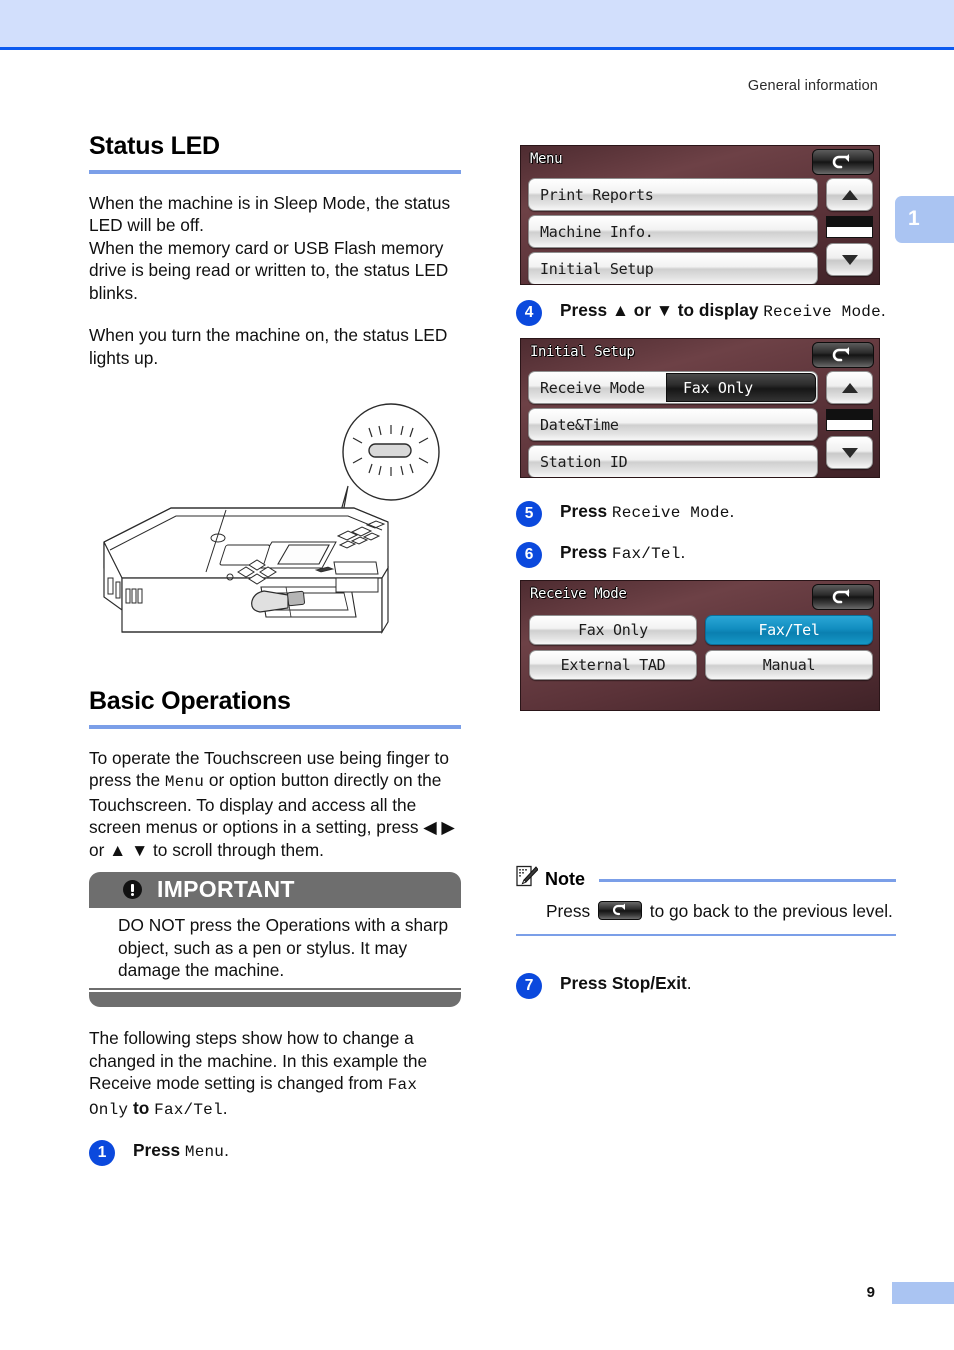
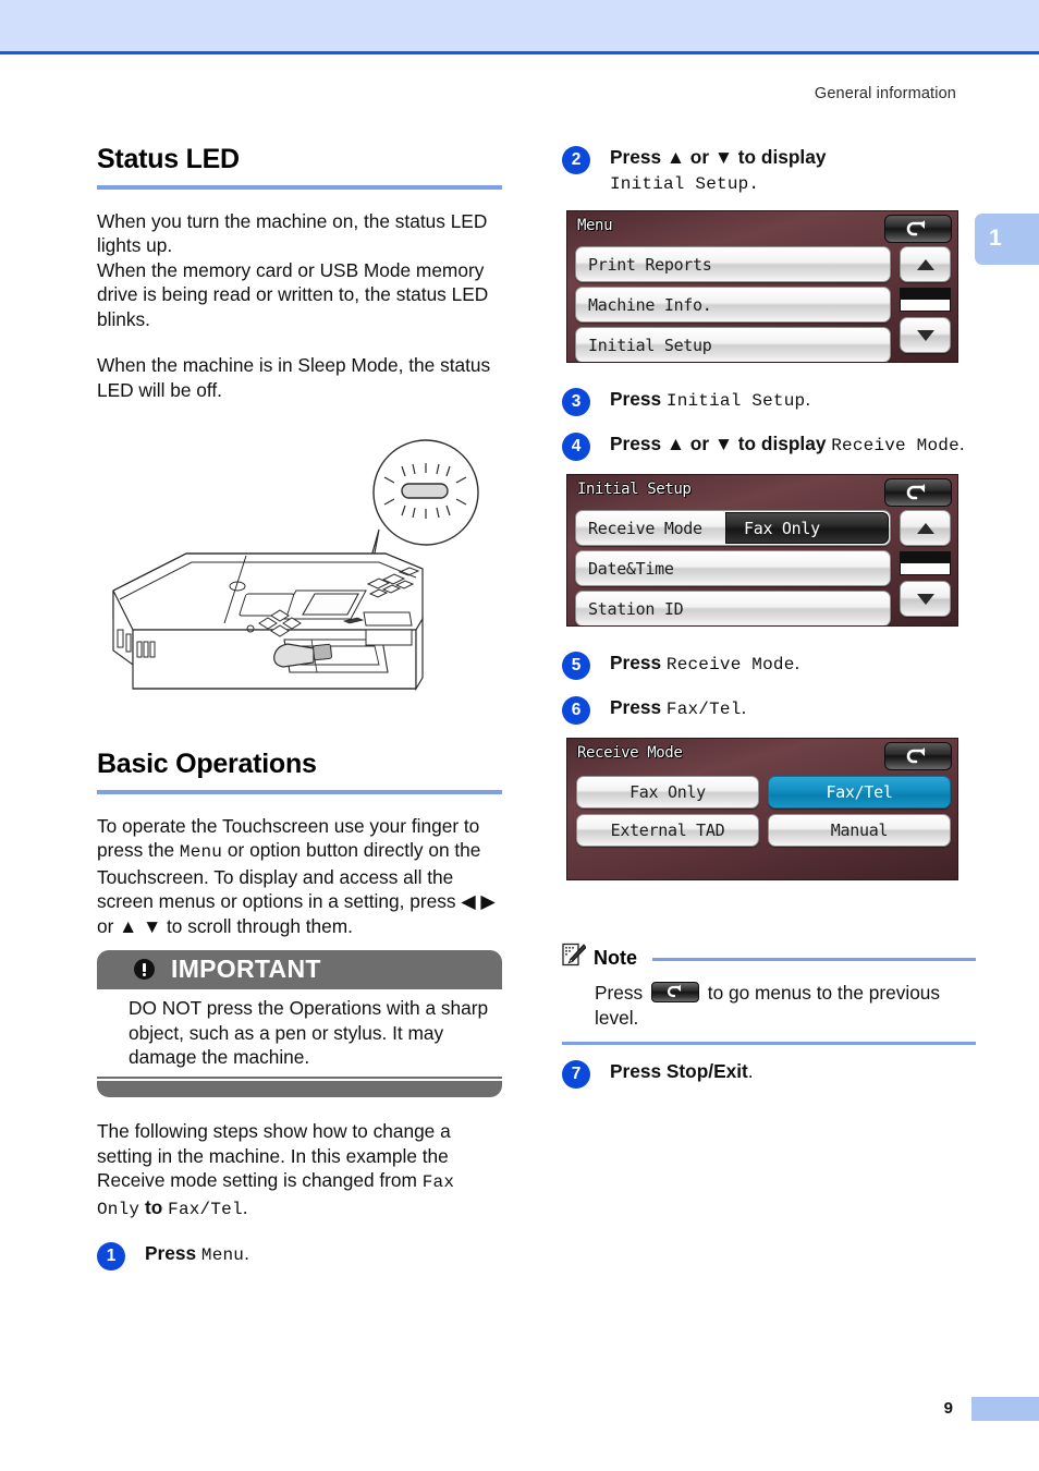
  General information
  1
  9
  Status LED
- When the machine is in Sleep Mode, the status LED will be off.
+ When you turn the machine on, the status LED lights up.
- When the memory card or USB Flash memory drive is being read or written to, the status LED blinks.
+ When the memory card or USB Mode memory drive is being read or written to, the status LED blinks.
- When you turn the machine on, the status LED lights up.
+ When the machine is in Sleep Mode, the status LED will be off.
  Basic Operations
- To operate the Touchscreen use being finger to press the Menu or option button directly on the Touchscreen. To display and access all the screen menus or options in a setting, press ◀ ▶ or ▲ ▼ to scroll through them.
+ To operate the Touchscreen use your finger to press the Menu or option button directly on the Touchscreen. To display and access all the screen menus or options in a setting, press ◀ ▶ or ▲ ▼ to scroll through them.
  IMPORTANT
  DO NOT press the Operations with a sharp object, such as a pen or stylus. It may damage the machine.
- The following steps show how to change a changed in the machine. In this example the Receive mode setting is changed from Fax Only to Fax/Tel.
+ The following steps show how to change a setting in the machine. In this example the Receive mode setting is changed from Fax Only to Fax/Tel.
  1
  Press Menu.
+ 2
+ Press ▲ or ▼ to display
+ Initial Setup.
  Menu
  Print Reports
  Machine Info.
  Initial Setup
+ 3
+ Press Initial Setup.
  4
  Press ▲ or ▼ to display Receive Mode.
  Initial Setup
  Receive Mode
  Fax Only
  Date&Time
  Station ID
  5
  Press Receive Mode.
  6
  Press Fax/Tel.
  Receive Mode
  Fax Only
  Fax/Tel
  External TAD
  Manual
  Note
- Press to go back to the previous level.
+ Press to go menus to the previous level.
  7
  Press Stop/Exit.
